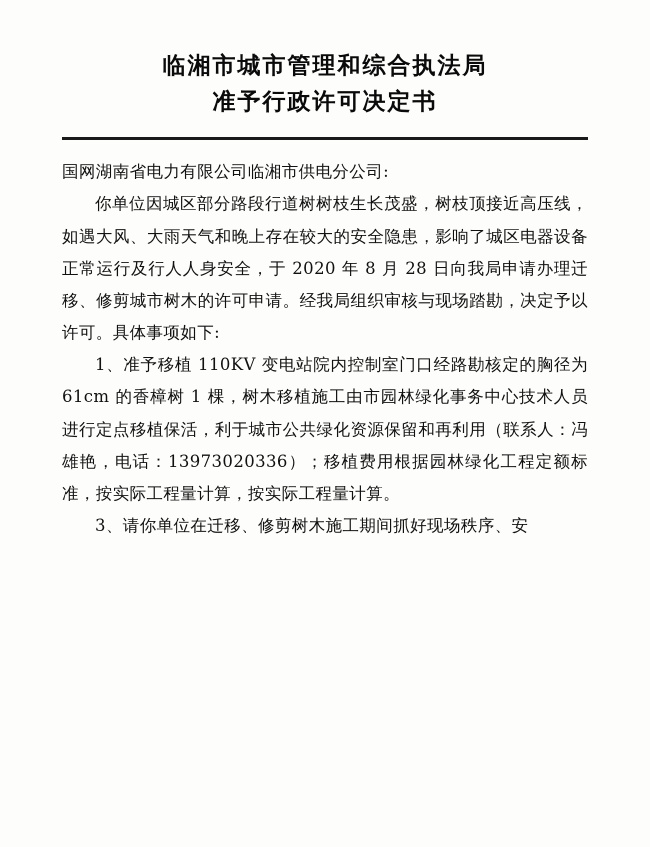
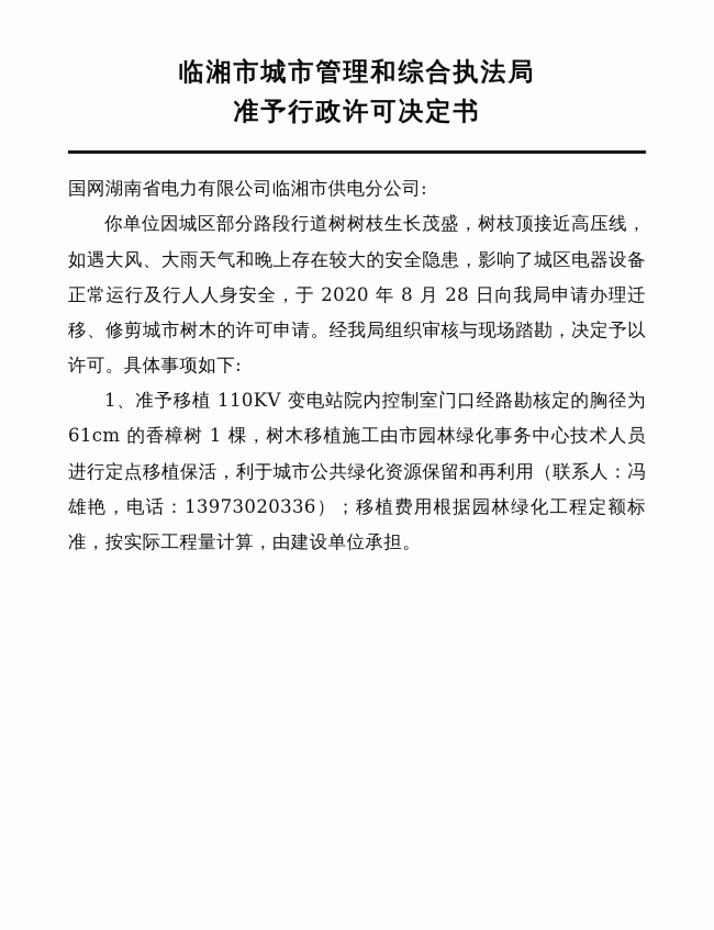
  临湘市城市管理和综合执法局
  准予行政许可决定书
  国网湖南省电力有限公司临湘市供电分公司:
  你单位因城区部分路段行道树树枝生长茂盛，树枝顶接近高压线，如遇大风、大雨天气和晚上存在较大的安全隐患，影响了城区电器设备正常运行及行人人身安全，于 2020 年 8 月 28 日向我局申请办理迁移、修剪城市树木的许可申请。经我局组织审核与现场踏勘，决定予以许可。具体事项如下:
- 1、准予移植 110KV 变电站院内控制室门口经路勘核定的胸径为 61cm 的香樟树 1 棵，树木移植施工由市园林绿化事务中心技术人员进行定点移植保活，利于城市公共绿化资源保留和再利用（联系人：冯雄艳，电话：13973020336）；移植费用根据园林绿化工程定额标准，按实际工程量计算，按实际工程量计算。
+ 1、准予移植 110KV 变电站院内控制室门口经路勘核定的胸径为 61cm 的香樟树 1 棵，树木移植施工由市园林绿化事务中心技术人员进行定点移植保活，利于城市公共绿化资源保留和再利用（联系人：冯雄艳，电话：13973020336）；移植费用根据园林绿化工程定额标准，按实际工程量计算，由建设单位承担。
- 3、请你单位在迁移、修剪树木施工期间抓好现场秩序、安
